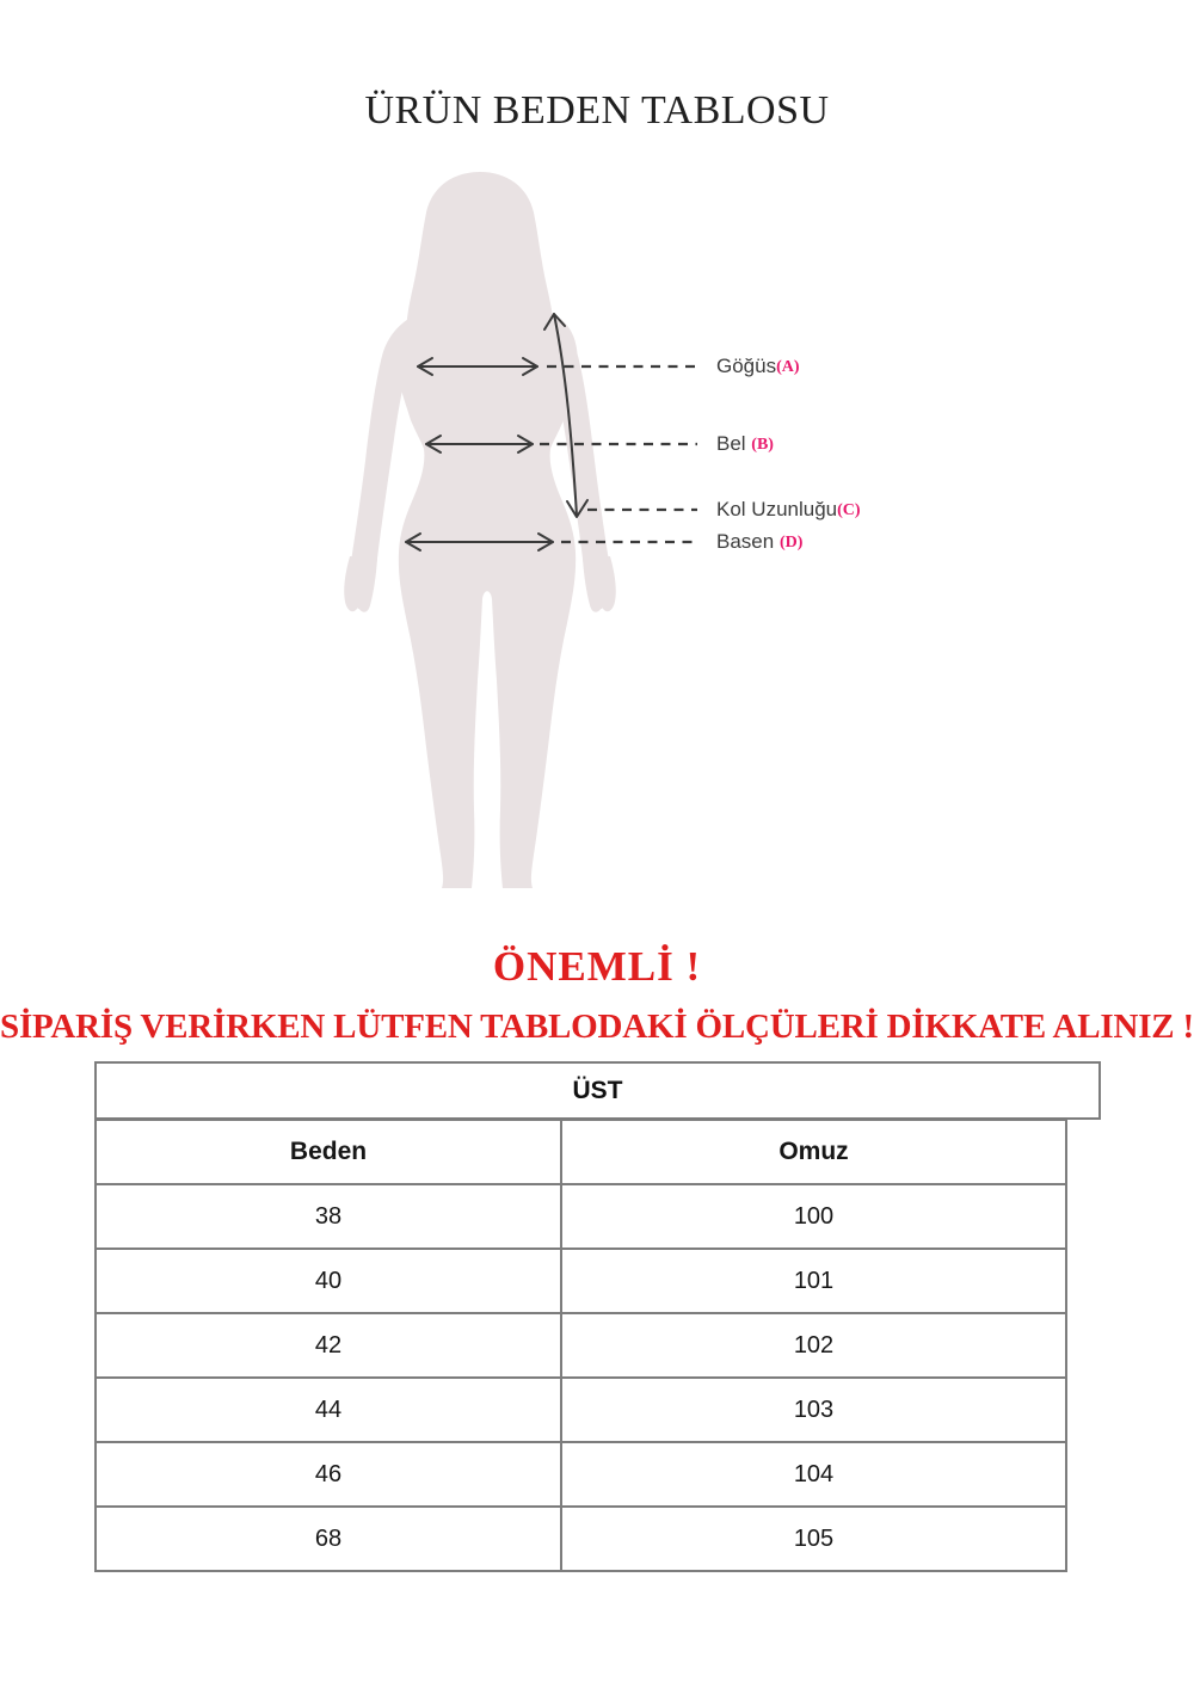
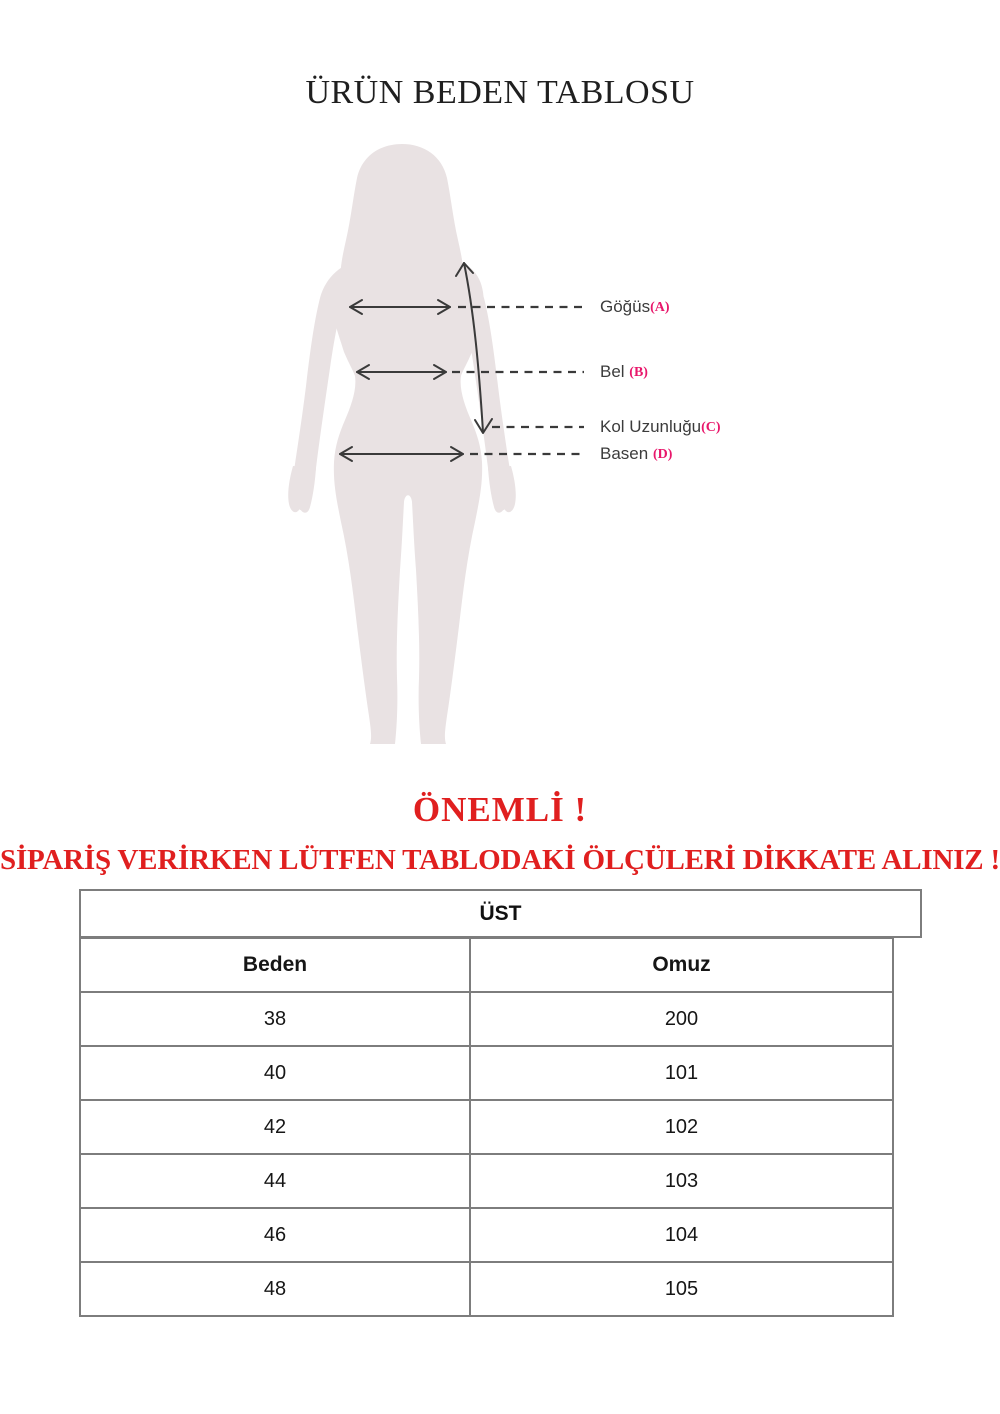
  ÜRÜN BEDEN TABLOSU
  Göğüs(A)
  Bel (B)
  Kol Uzunluğu(C)
  Basen (D)
  ÖNEMLİ !
  SİPARİŞ VERİRKEN LÜTFEN TABLODAKİ ÖLÇÜLERİ DİKKATE ALINIZ !
  ÜST
  Beden	Omuz
- 38	100
+ 38	200
  40	101
  42	102
  44	103
  46	104
- 68	105
+ 48	105
